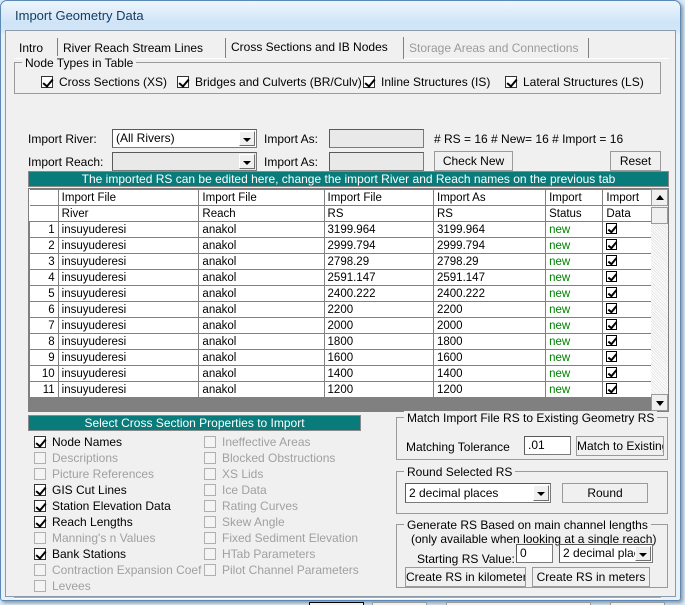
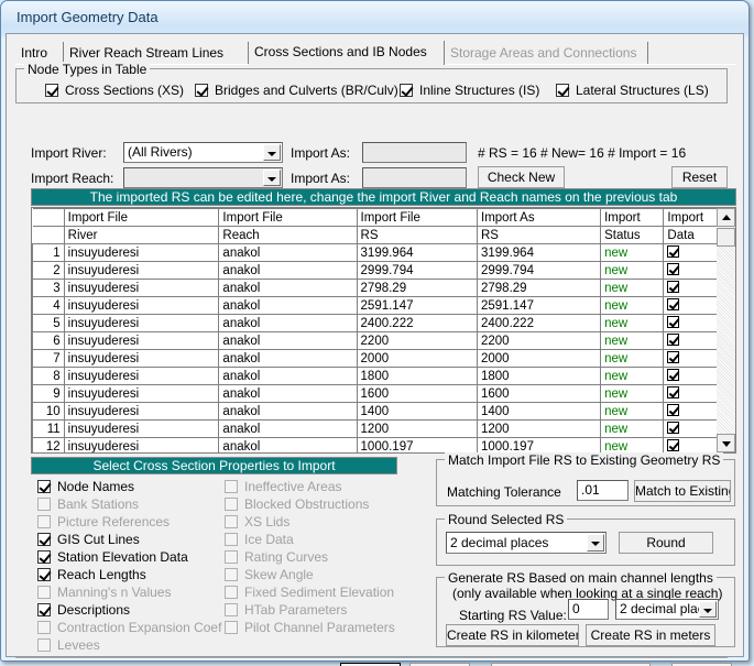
  Import Geometry Data
  Intro
  River Reach Stream Lines
  Cross Sections and IB Nodes
  Storage Areas and Connections
  Node Types in Table
  Cross Sections (XS)
  Bridges and Culverts (BR/Culv)
  Inline Structures (IS)
  Lateral Structures (LS)
  Import River:
  (All Rivers)
  Import As:
  Import Reach:
  Import As:
  # RS = 16 # New= 16 # Import = 16
  Check New
  Reset
  The imported RS can be edited here, change the import River and Reach names on the previous tab
  	Import File	Import File	Import File	Import As	Import	Import
  	River	Reach	RS	RS	Status	Data
  1	insuyuderesi	anakol	3199.964	3199.964	new
  2	insuyuderesi	anakol	2999.794	2999.794	new
  3	insuyuderesi	anakol	2798.29	2798.29	new
  4	insuyuderesi	anakol	2591.147	2591.147	new
  5	insuyuderesi	anakol	2400.222	2400.222	new
  6	insuyuderesi	anakol	2200	2200	new
  7	insuyuderesi	anakol	2000	2000	new
  8	insuyuderesi	anakol	1800	1800	new
  9	insuyuderesi	anakol	1600	1600	new
  10	insuyuderesi	anakol	1400	1400	new
  11	insuyuderesi	anakol	1200	1200	new
+ 12	insuyuderesi	anakol	1000.197	1000.197	new
  Select Cross Section Properties to Import
  Node Names
- Descriptions
+ Bank Stations
  Picture References
  GIS Cut Lines
  Station Elevation Data
  Reach Lengths
  Manning's n Values
- Bank Stations
+ Descriptions
  Contraction Expansion Coef
  Levees
  Ineffective Areas
  Blocked Obstructions
  XS Lids
  Ice Data
  Rating Curves
  Skew Angle
  Fixed Sediment Elevation
  HTab Parameters
  Pilot Channel Parameters
  Match Import File RS to Existing Geometry RS
  Matching Tolerance
  .01
  Match to Existin
  Round Selected RS
  2 decimal places
  Round
  Generate RS Based on main channel lengths
  (only available when looking at a single reach)
  Starting RS Value:
  0
  2 decimal pla
  Create RS in kilometer
  Create RS in meters
